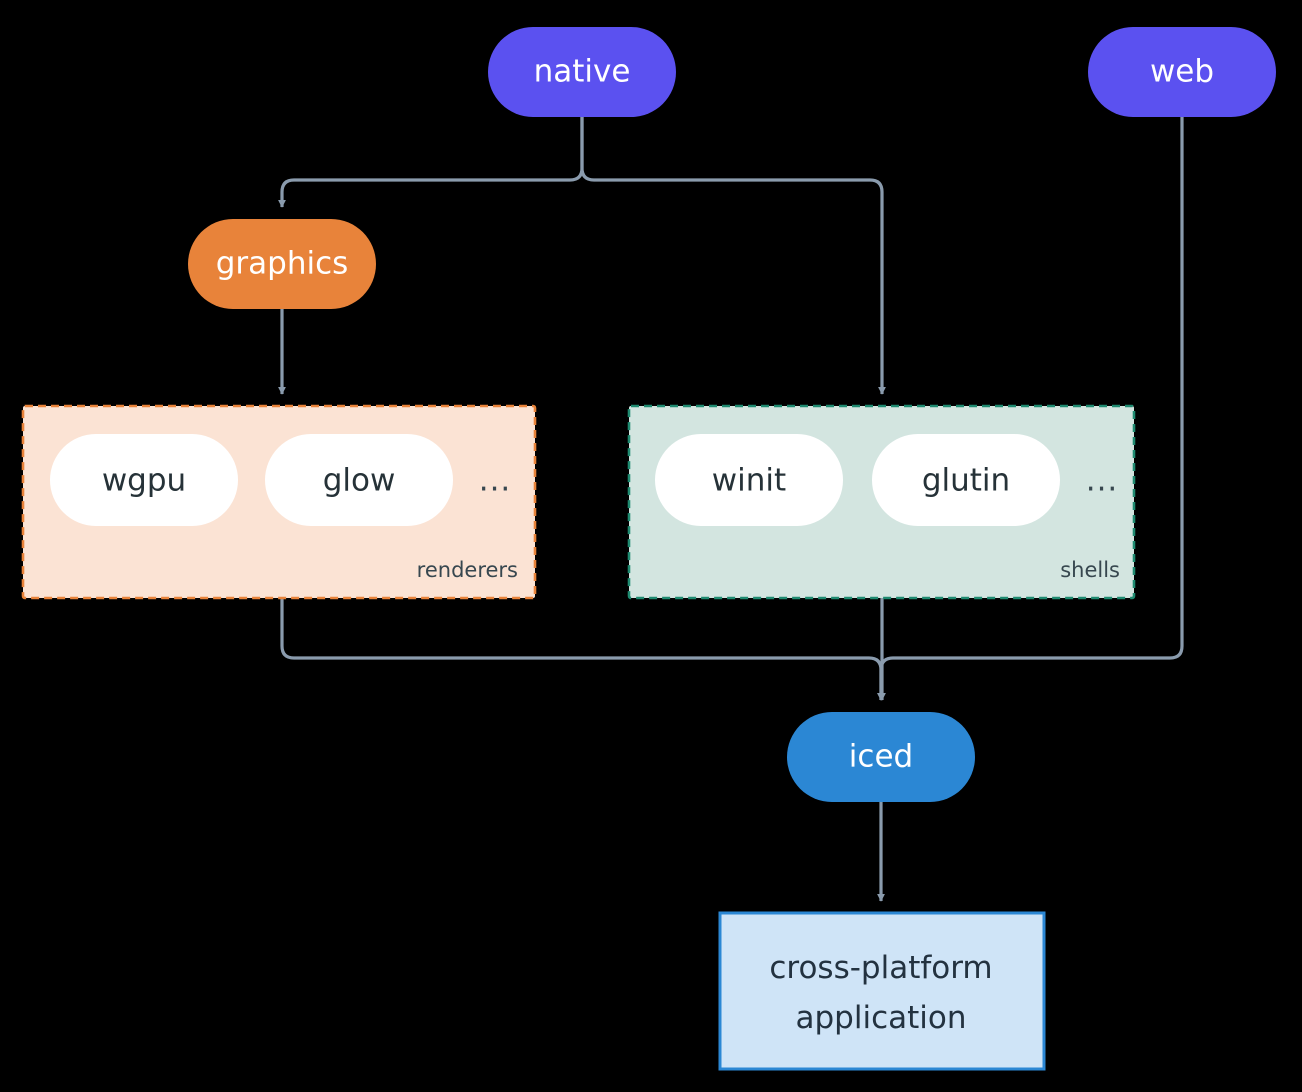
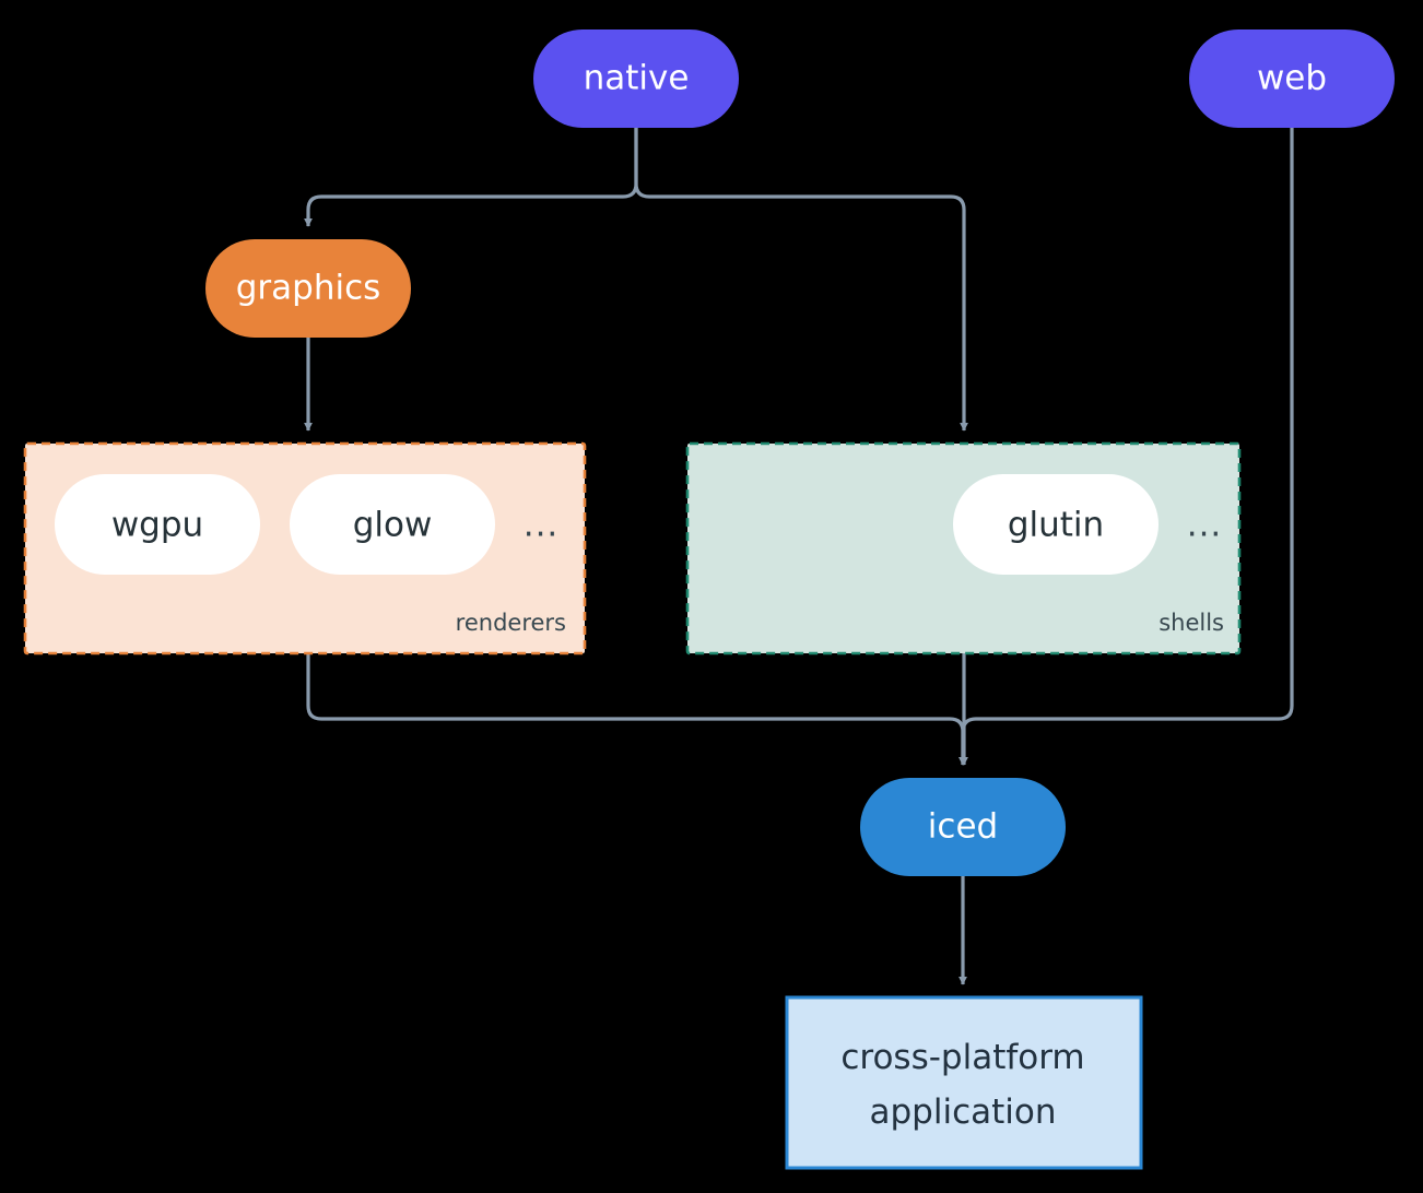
  wgpu
  glow
  ...
  renderers
- winit
  glutin
  ...
  shells
  native
  web
  graphics
  iced
  cross-platform
  application
